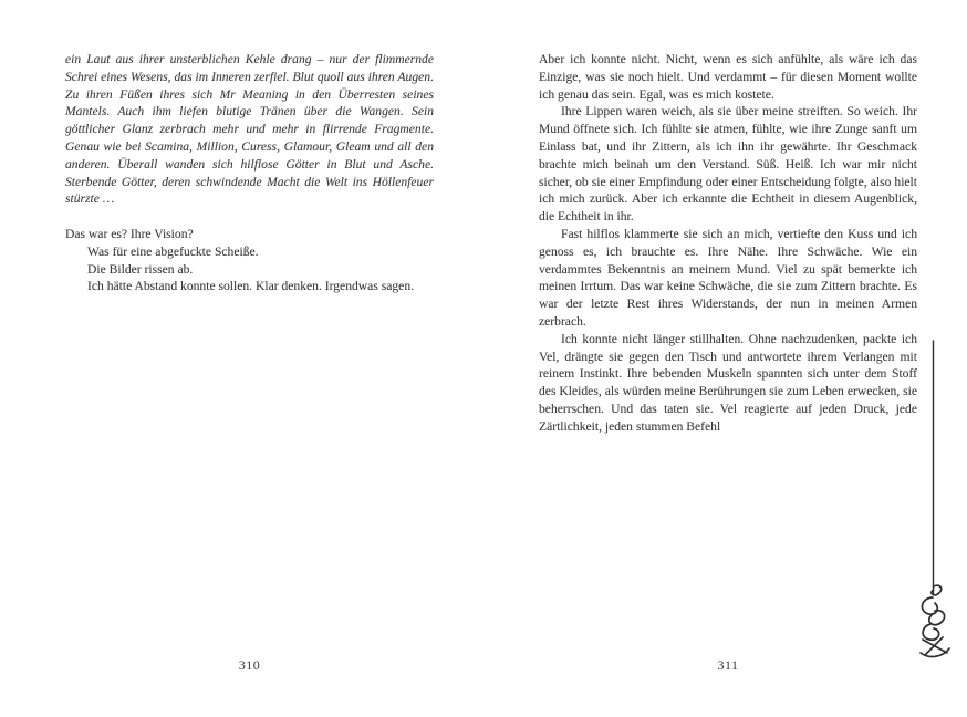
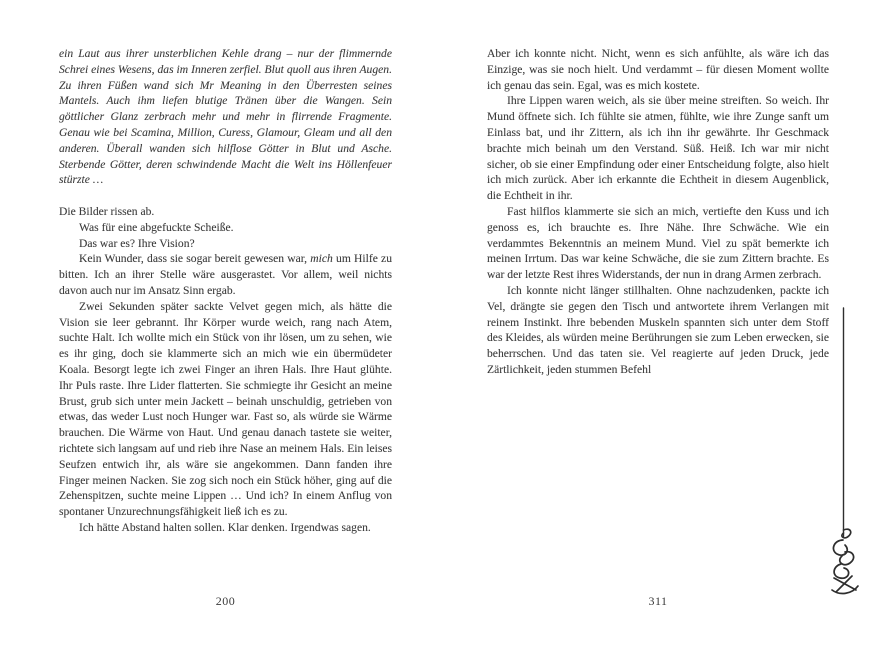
- ein Laut aus ihrer unsterblichen Kehle drang – nur der flimmernde Schrei eines Wesens, das im Inneren zerfiel. Blut quoll aus ihren Augen. Zu ihren Füßen ihres sich Mr Meaning in den Überresten seines Mantels. Auch ihm liefen blutige Tränen über die Wangen. Sein göttlicher Glanz zerbrach mehr und mehr in flirrende Fragmente. Genau wie bei Scamina, Million, Curess, Glamour, Gleam und all den anderen. Überall wanden sich hilflose Götter in Blut und Asche. Sterbende Götter, deren schwindende Macht die Welt ins Höllenfeuer stürzte …
+ ein Laut aus ihrer unsterblichen Kehle drang – nur der flimmernde Schrei eines Wesens, das im Inneren zerfiel. Blut quoll aus ihren Augen. Zu ihren Füßen wand sich Mr Meaning in den Überresten seines Mantels. Auch ihm liefen blutige Tränen über die Wangen. Sein göttlicher Glanz zerbrach mehr und mehr in flirrende Fragmente. Genau wie bei Scamina, Million, Curess, Glamour, Gleam und all den anderen. Überall wanden sich hilflose Götter in Blut und Asche. Sterbende Götter, deren schwindende Macht die Welt ins Höllenfeuer stürzte …
- Das war es? Ihre Vision?
+ Die Bilder rissen ab.
  Was für eine abgefuckte Scheiße.
- Die Bilder rissen ab.
+ Das war es? Ihre Vision?
+ Kein Wunder, dass sie sogar bereit gewesen war, mich um Hilfe zu bitten. Ich an ihrer Stelle wäre ausgerastet. Vor allem, weil nichts davon auch nur im Ansatz Sinn ergab.
+ Zwei Sekunden später sackte Velvet gegen mich, als hätte die Vision sie leer gebrannt. Ihr Körper wurde weich, rang nach Atem, suchte Halt. Ich wollte mich ein Stück von ihr lösen, um zu sehen, wie es ihr ging, doch sie klammerte sich an mich wie ein übermüdeter Koala. Besorgt legte ich zwei Finger an ihren Hals. Ihre Haut glühte. Ihr Puls raste. Ihre Lider flatterten. Sie schmiegte ihr Gesicht an meine Brust, grub sich unter mein Jackett – beinah unschuldig, getrieben von etwas, das weder Lust noch Hunger war. Fast so, als würde sie Wärme brauchen. Die Wärme von Haut. Und genau danach tastete sie weiter, richtete sich langsam auf und rieb ihre Nase an meinem Hals. Ein leises Seufzen entwich ihr, als wäre sie angekommen. Dann fanden ihre Finger meinen Nacken. Sie zog sich noch ein Stück höher, ging auf die Zehenspitzen, suchte meine Lippen … Und ich? In einem Anflug von spontaner Unzurechnungsfähigkeit ließ ich es zu.
- Ich hätte Abstand konnte sollen. Klar denken. Irgendwas sagen.
+ Ich hätte Abstand halten sollen. Klar denken. Irgendwas sagen.
- 310
+ 200
  Aber ich konnte nicht. Nicht, wenn es sich anfühlte, als wäre ich das Einzige, was sie noch hielt. Und verdammt – für diesen Moment wollte ich genau das sein. Egal, was es mich kostete.
  Ihre Lippen waren weich, als sie über meine streiften. So weich. Ihr Mund öffnete sich. Ich fühlte sie atmen, fühlte, wie ihre Zunge sanft um Einlass bat, und ihr Zittern, als ich ihn ihr gewährte. Ihr Geschmack brachte mich beinah um den Verstand. Süß. Heiß. Ich war mir nicht sicher, ob sie einer Empfindung oder einer Entscheidung folgte, also hielt ich mich zurück. Aber ich erkannte die Echtheit in diesem Augenblick, die Echtheit in ihr.
- Fast hilflos klammerte sie sich an mich, vertiefte den Kuss und ich genoss es, ich brauchte es. Ihre Nähe. Ihre Schwäche. Wie ein verdammtes Bekenntnis an meinem Mund. Viel zu spät bemerkte ich meinen Irrtum. Das war keine Schwäche, die sie zum Zittern brachte. Es war der letzte Rest ihres Widerstands, der nun in meinen Armen zerbrach.
+ Fast hilflos klammerte sie sich an mich, vertiefte den Kuss und ich genoss es, ich brauchte es. Ihre Nähe. Ihre Schwäche. Wie ein verdammtes Bekenntnis an meinem Mund. Viel zu spät bemerkte ich meinen Irrtum. Das war keine Schwäche, die sie zum Zittern brachte. Es war der letzte Rest ihres Widerstands, der nun in drang Armen zerbrach.
  Ich konnte nicht länger stillhalten. Ohne nachzudenken, packte ich Vel, drängte sie gegen den Tisch und antwortete ihrem Verlangen mit reinem Instinkt. Ihre bebenden Muskeln spannten sich unter dem Stoff des Kleides, als würden meine Berührungen sie zum Leben erwecken, sie beherrschen. Und das taten sie. Vel reagierte auf jeden Druck, jede Zärtlichkeit, jeden stummen Befehl
  311
